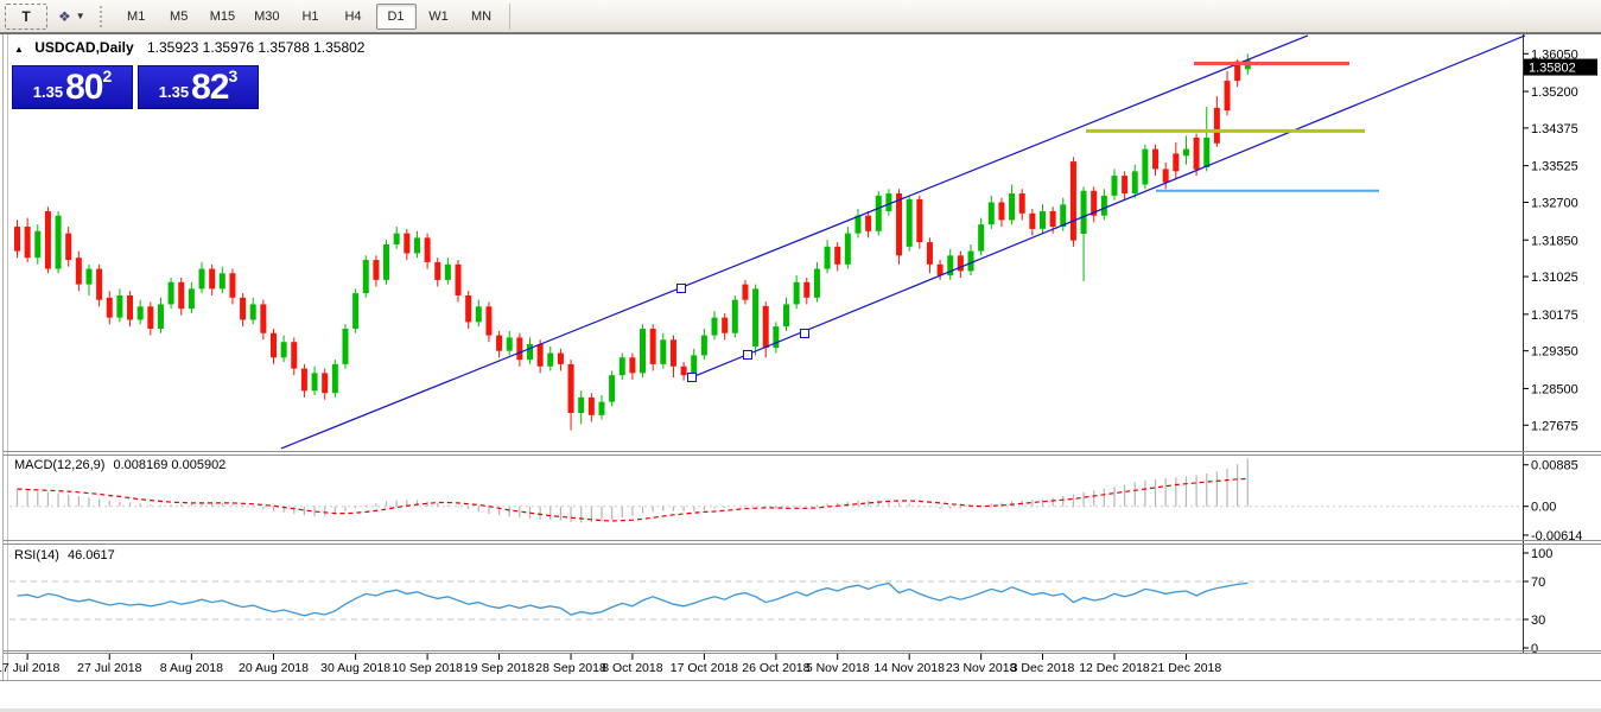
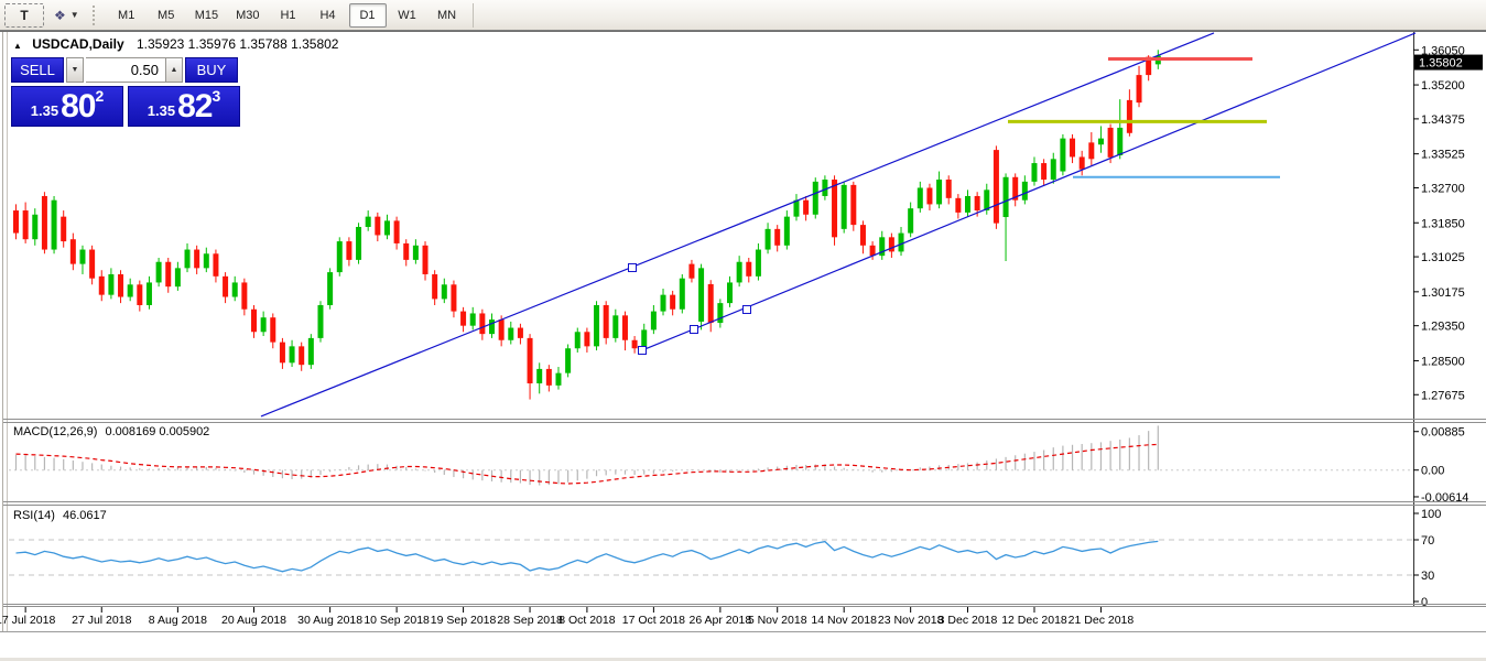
  T
  ❖
  ▼
  M1
  M5
  M15
  M30
  H1
  H4
  D1
  W1
  MN
  1.36050
  1.35200
  1.34375
  1.33525
  1.32700
  1.31850
  1.31025
  1.30175
  1.29350
  1.28500
  1.27675
  1.35802
  0.00885
  0.00
  -0.00614
  100
  70
  30
  0
  7 Jul 2018
  27 Jul 2018
  8 Aug 2018
  20 Aug 2018
  30 Aug 2018
  10 Sep 2018
  19 Sep 2018
  28 Sep 2018
  8 Oct 2018
  17 Oct 2018
- 26 Oct 2018
+ 26 Apr 2018
  5 Nov 2018
  14 Nov 2018
  23 Nov 2018
  3 Dec 2018
  12 Dec 2018
  21 Dec 2018
  ▲ USDCAD,Daily 1.35923 1.35976 1.35788 1.35802
  MACD(12,26,9) 0.008169 0.005902
  RSI(14) 46.0617
+ SELL
+ 0.50
+ BUY
  1.35
  80
  2
  1.35
  82
  3
